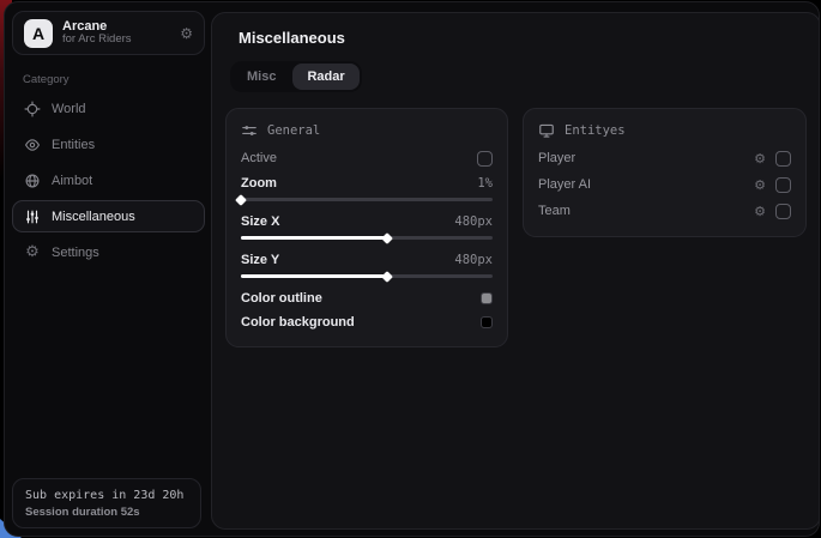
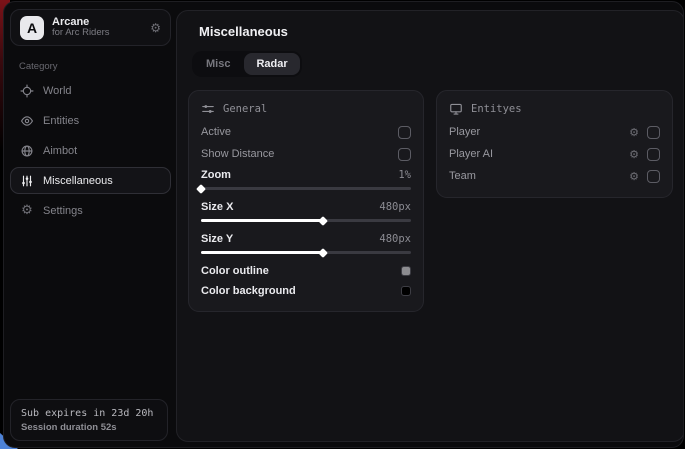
  A
  Arcane
  for Arc Riders
  ⚙
  Category
  World
  Entities
  Aimbot
  Miscellaneous
  ⚙
  Settings
  Sub expires in 23d 20h
  Session duration 52s
  Miscellaneous
  Misc
  Radar
  General
  Active
+ Show Distance
  Zoom
  1%
  Size X
  480px
  Size Y
  480px
  Color outline
  Color background
  Entityes
  Player
  ⚙
  Player AI
  ⚙
  Team
  ⚙
